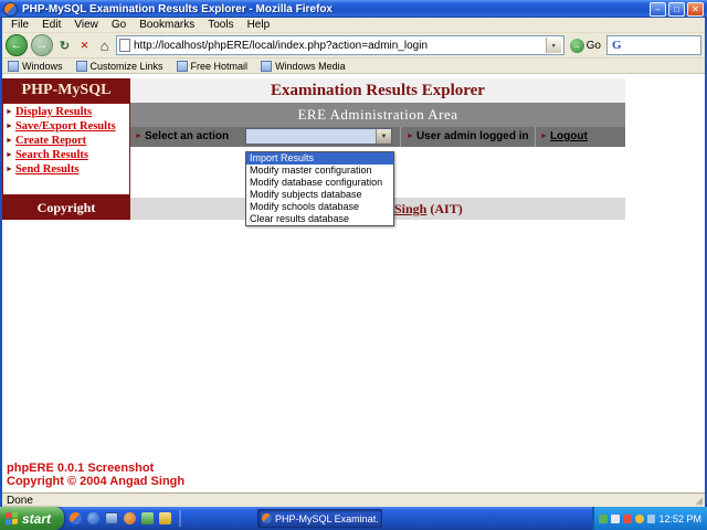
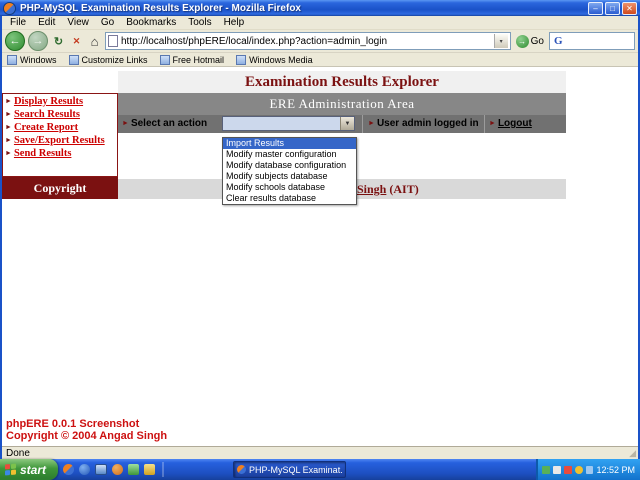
  PHP-MySQL Examination Results Explorer - Mozilla Firefox
  –
  □
  ✕
  File
  Edit
  View
  Go
  Bookmarks
  Tools
  Help
  ←
  →
  ↻
  ✕
  ⌂
  http://localhost/phpERE/local/index.php?action=admin_login
  →
  Go
  G
  Windows
  Customize Links
  Free Hotmail
  Windows Media
- PHP-MySQL
  Display Results
- Save/Export Results
+ Search Results
  Create Report
- Search Results
+ Save/Export Results
  Send Results
  Copyright
  Examination Results Explorer
  ERE Administration Area
  Select an action
  User admin logged in
  Logout
  Singh (AIT)
  Import Results
  Modify master configuration
  Modify database configuration
  Modify subjects database
  Modify schools database
  Clear results database
  phpERE 0.0.1 Screenshot
  Copyright © 2004 Angad Singh
  Done
  start
  PHP-MySQL Examinat.
  12:52 PM
